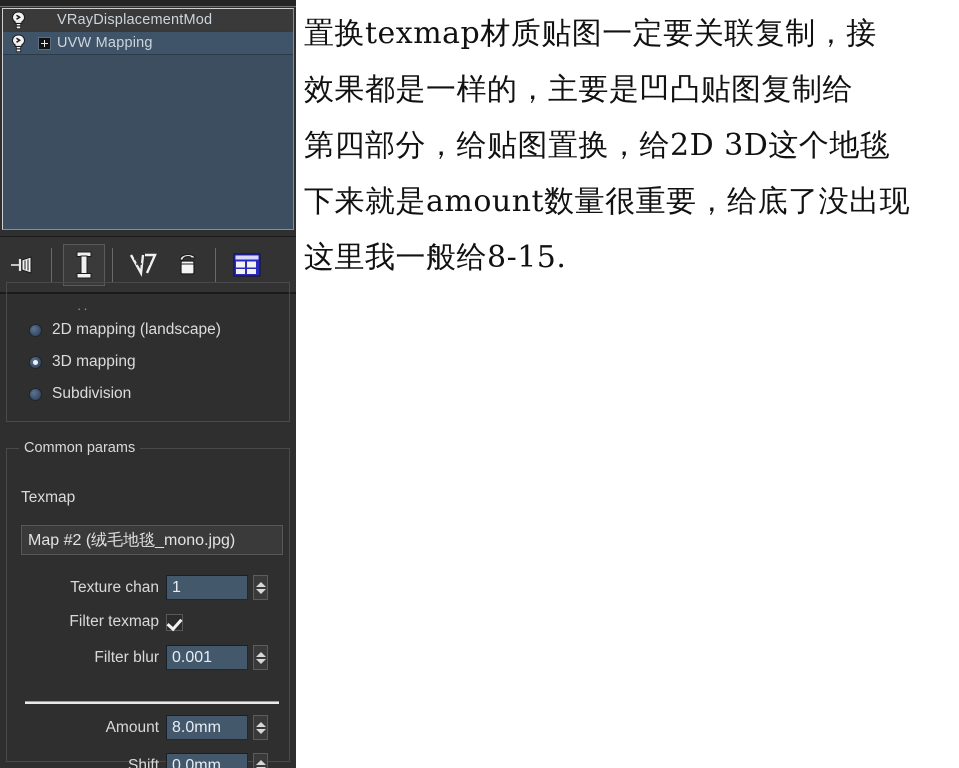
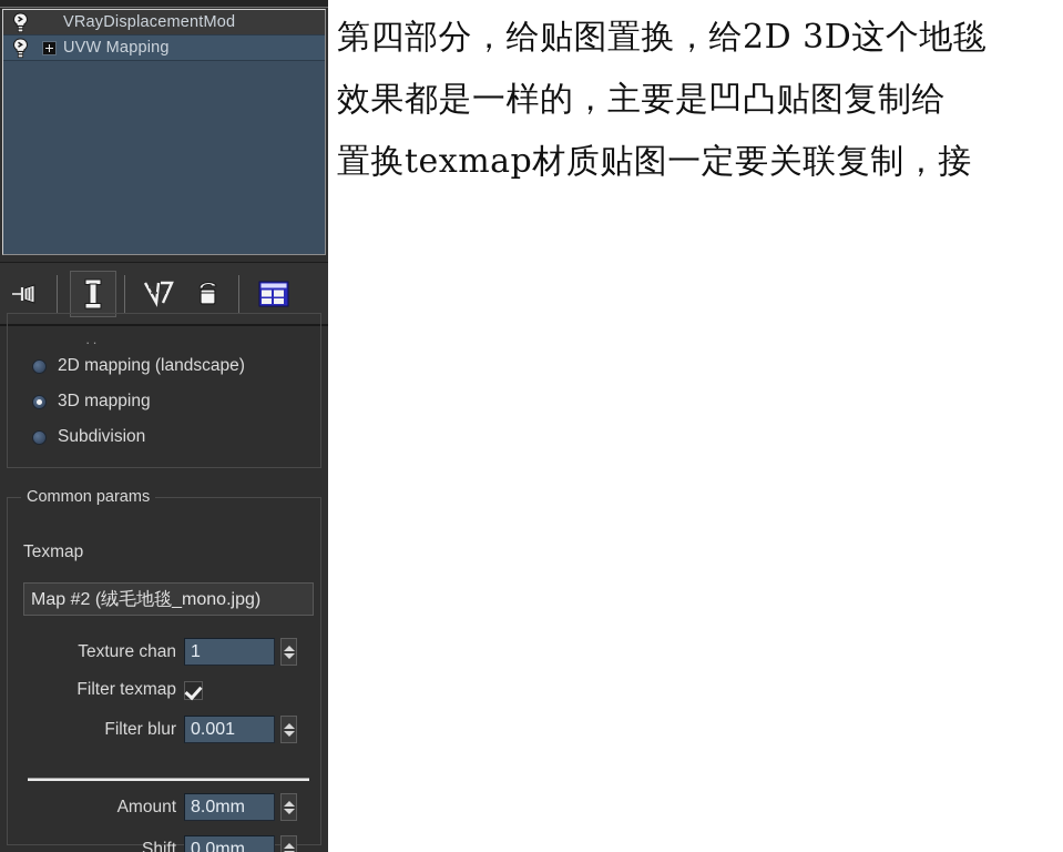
  VRayDisplacementMod
  UVW Mapping
  ··
  2D mapping (landscape)
  3D mapping
  Subdivision
  Common params
  Texmap
  Map #2 (绒毛地毯_mono.jpg)
  Texture chan
  1
  Filter texmap
  Filter blur
  0.001
  Amount
  8.0mm
  Shift
  0.0mm
- 置换texmap材质贴图一定要关联复制，接
+ 第四部分，给贴图置换，给2D 3D这个地毯
  效果都是一样的，主要是凹凸贴图复制给
- 第四部分，给贴图置换，给2D 3D这个地毯
+ 置换texmap材质贴图一定要关联复制，接
- 下来就是amount数量很重要，给底了没出现
- 这里我一般给8-15.
